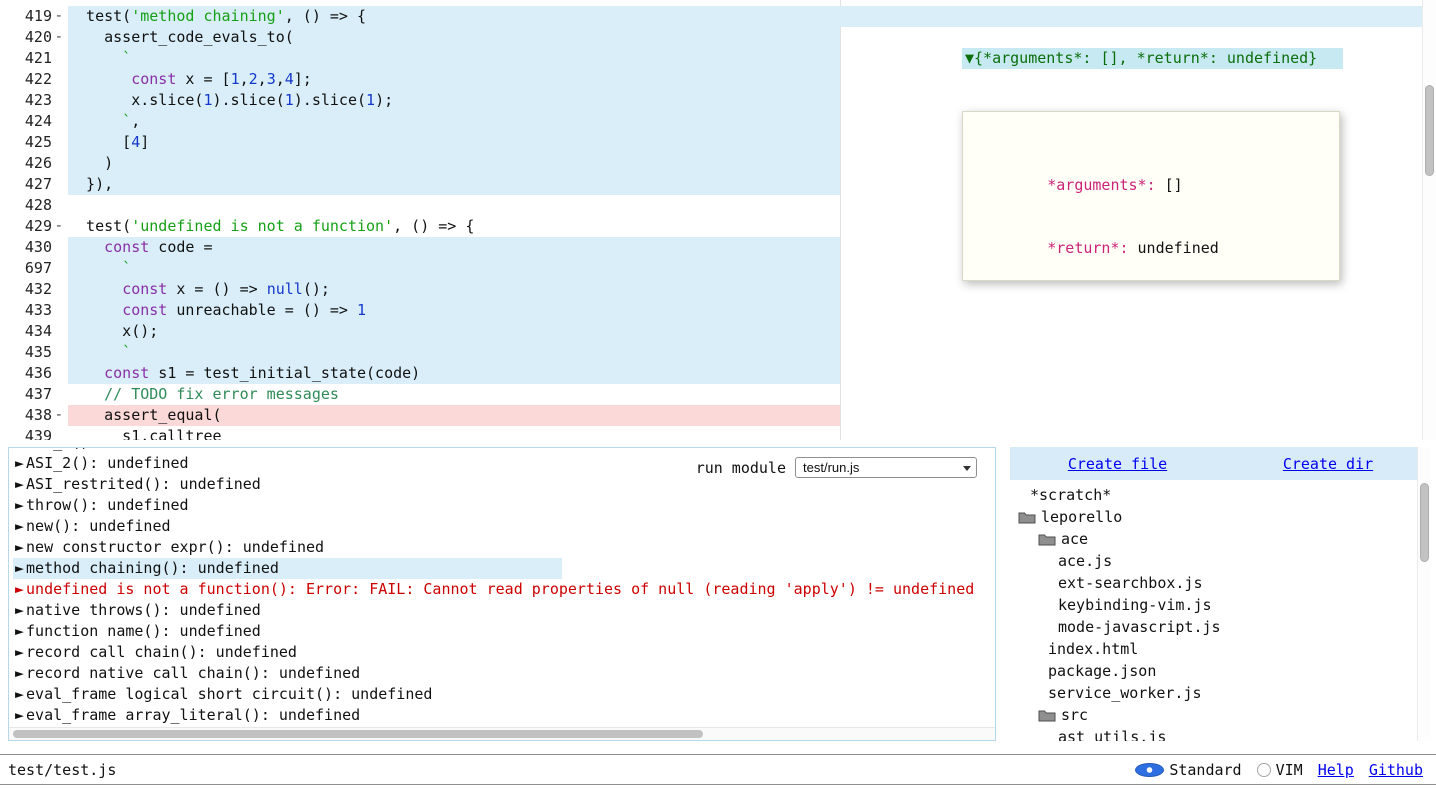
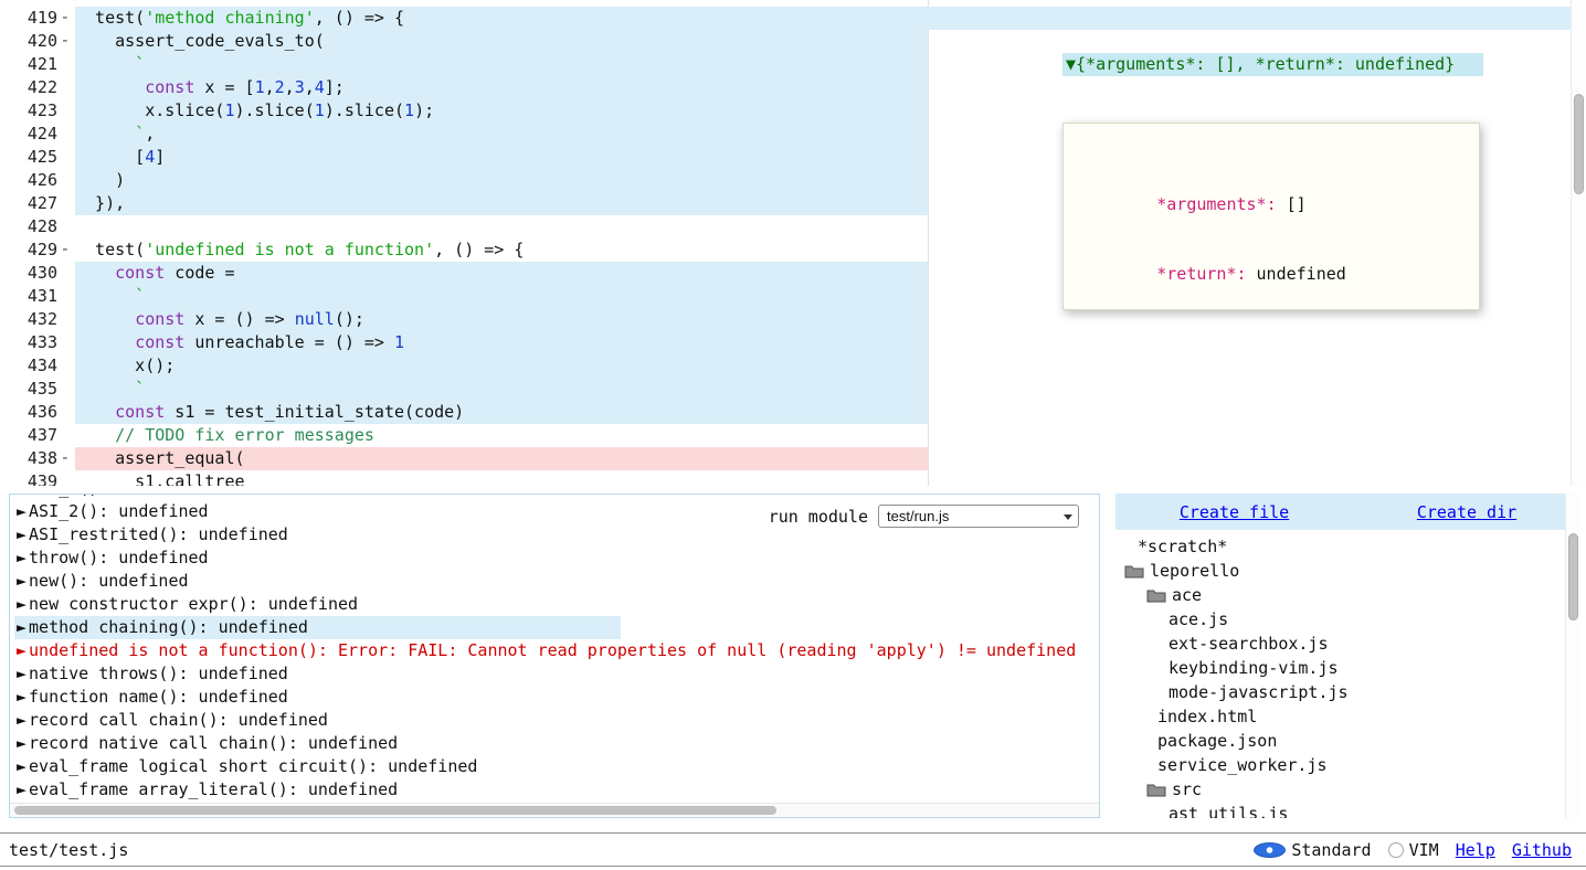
  419
  -
  420
  -
  421
  422
  423
  424
  425
  426
  427
  428
  429
  -
  430
- 697
+ 431
  432
  433
  434
  435
  436
  437
  438
  -
  439
  test('method chaining', () => {
  assert_code_evals_to(
  `
  const x = [1,2,3,4];
  x.slice(1).slice(1).slice(1);
  `,
  [4]
  )
  }),
  test('undefined is not a function', () => {
  const code =
  `
  const x = () => null();
  const unreachable = () => 1
  x();
  `
  const s1 = test_initial_state(code)
  // TODO fix error messages
  assert_equal(
  s1.calltree
  ▼{*arguments*: [], *return*: undefined}
  *arguments*: []
  *return*: undefined
  ►ASI_2(): undefined
  ►ASI_restrited(): undefined
  ►throw(): undefined
  ►new(): undefined
  ►new constructor expr(): undefined
  ►method chaining(): undefined
  ►undefined is not a function(): Error: FAIL: Cannot read properties of null (reading 'apply') != undefined
  ►native throws(): undefined
  ►function name(): undefined
  ►record call chain(): undefined
  ►record native call chain(): undefined
  ►eval_frame logical short circuit(): undefined
  ►eval_frame array_literal(): undefined
  run module
  test/run.js
  Create file
  Create dir
  *scratch*
  leporello
  ace
  ace.js
  ext-searchbox.js
  keybinding-vim.js
  mode-javascript.js
  index.html
  package.json
  service_worker.js
  src
  ast_utils.js
  test/test.js
  Standard
  VIM
  Help
  Github
